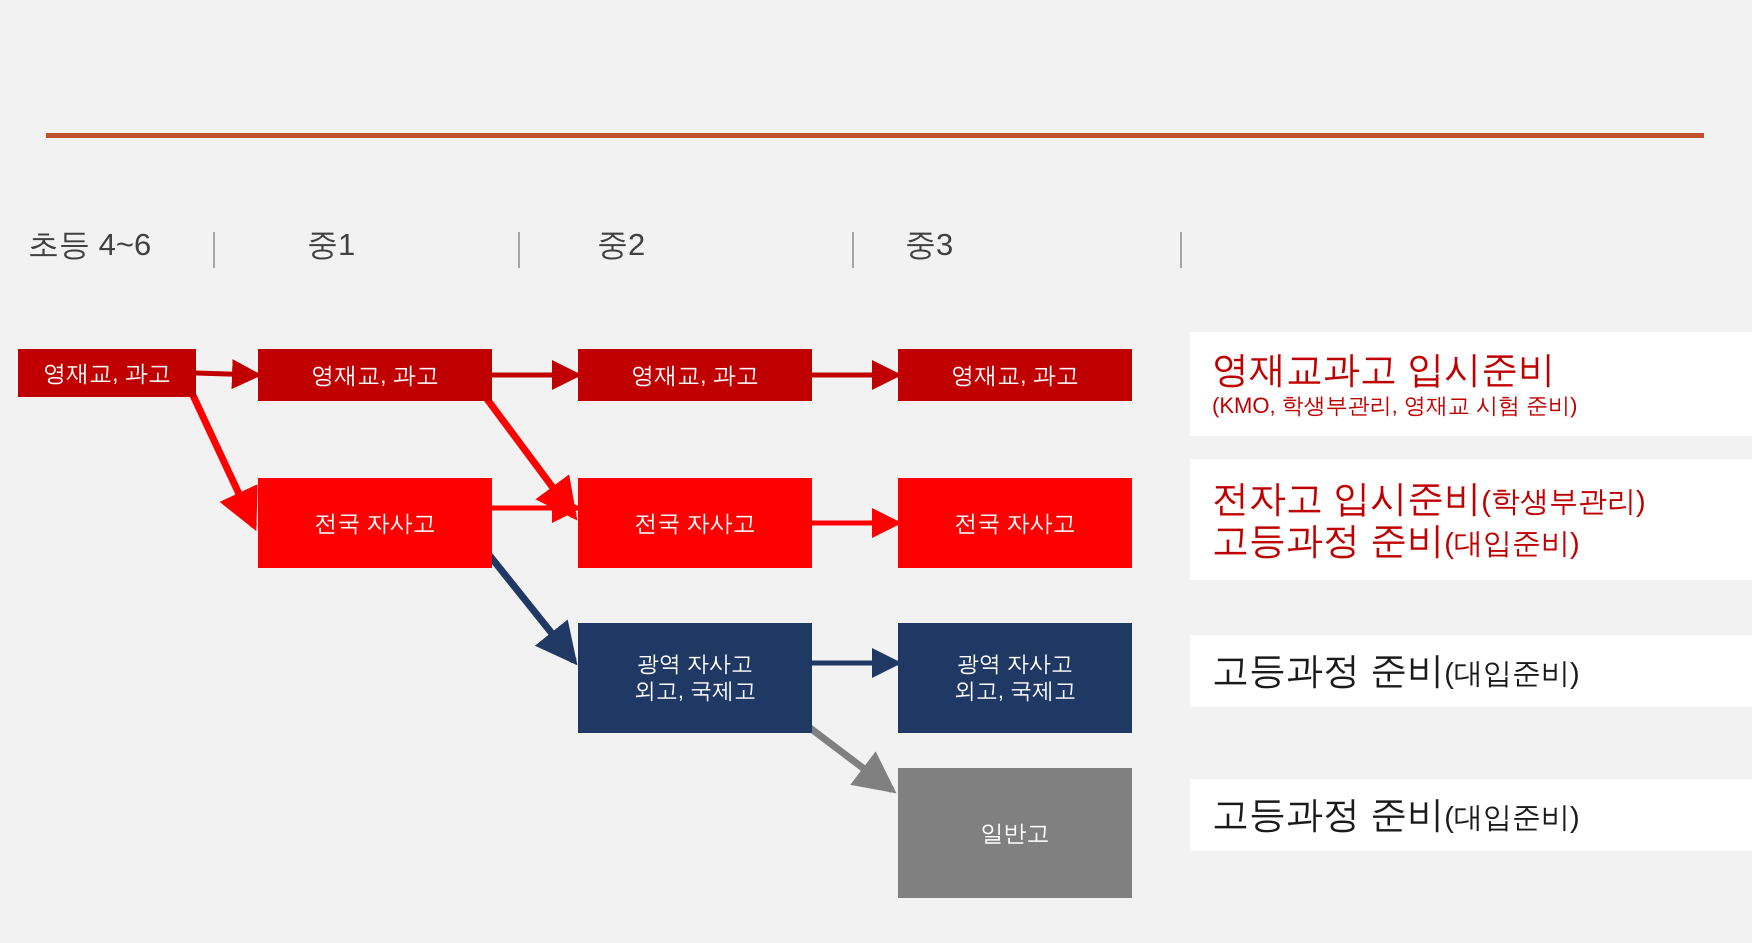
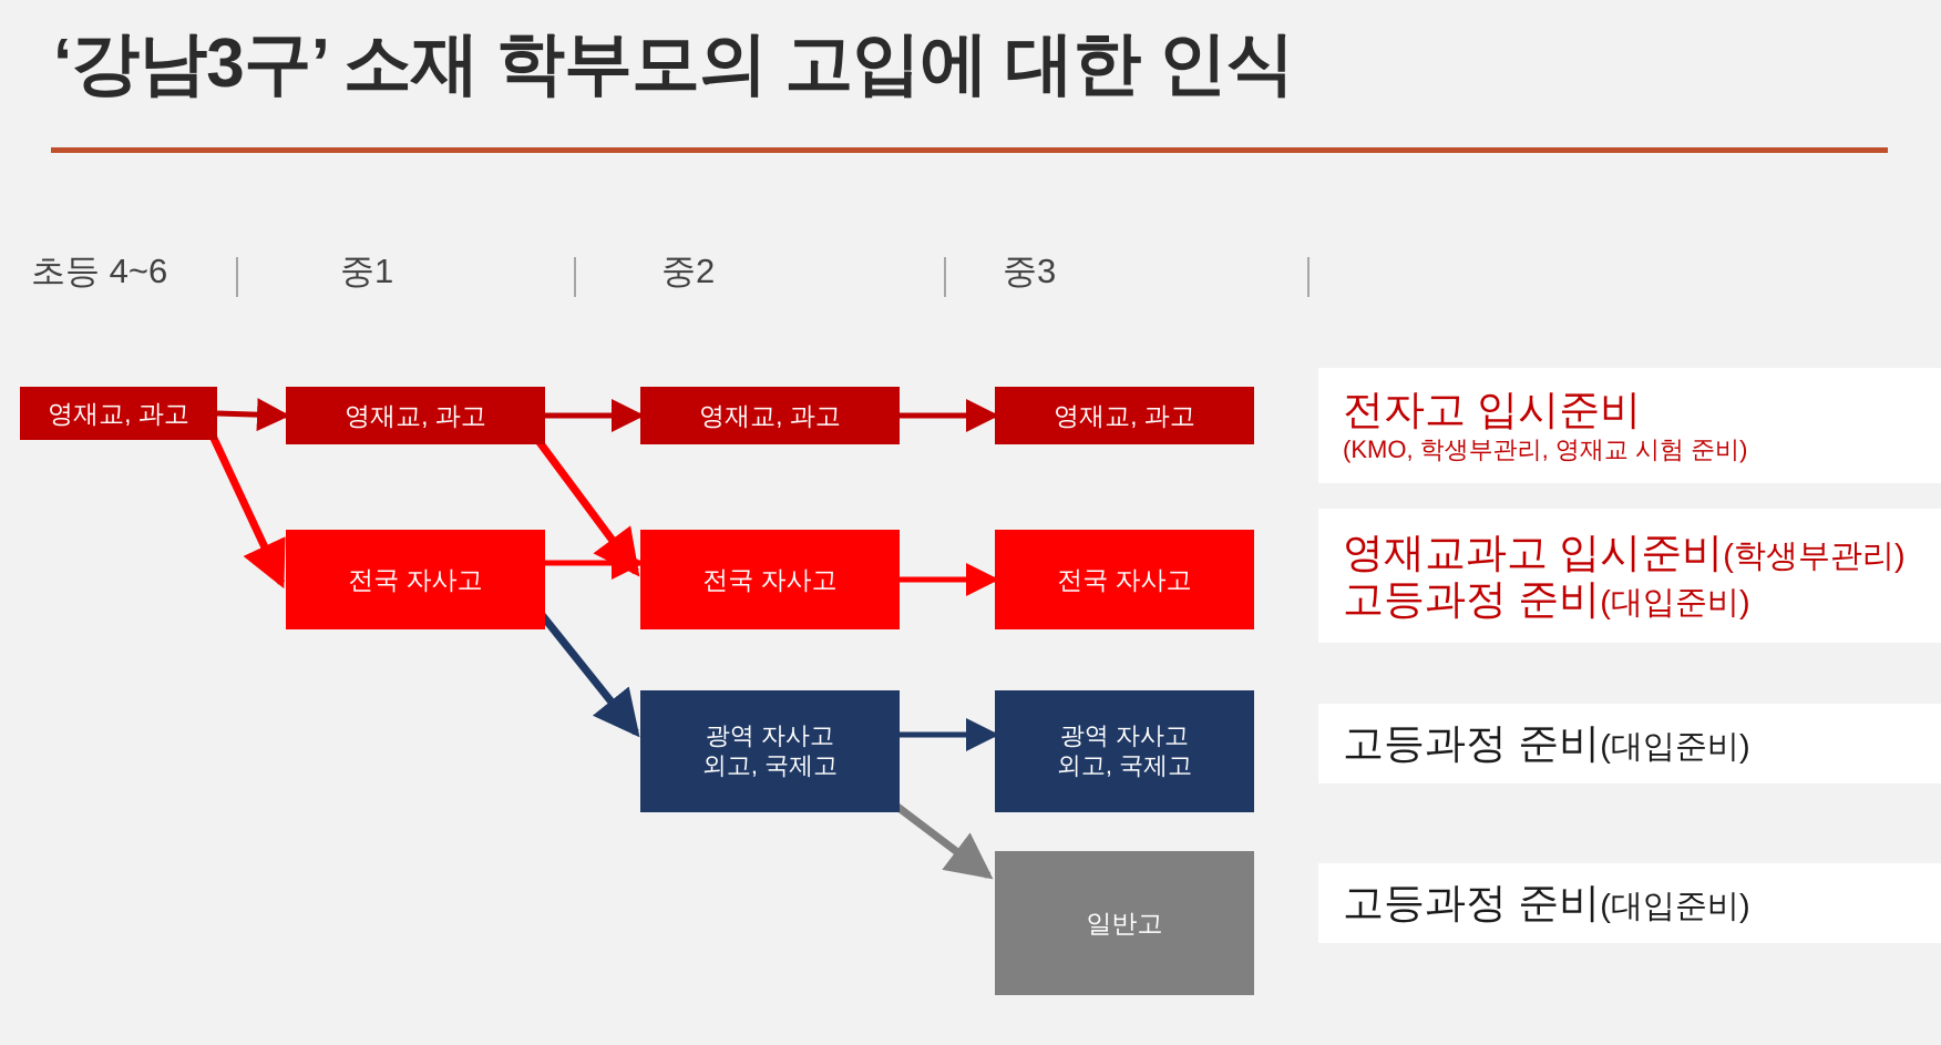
+ ‘강남3구’ 소재 학부모의 고입에 대한 인식
  초등 4~6
  중1
  중2
  중3
  영재교, 과고
  영재교, 과고
  영재교, 과고
  영재교, 과고
  전국 자사고
  전국 자사고
  전국 자사고
  광역 자사고
  외고, 국제고
  광역 자사고
  외고, 국제고
  일반고
- 영재교과고 입시준비
+ 전자고 입시준비
  (KMO, 학생부관리, 영재교 시험 준비)
- 전자고 입시준비(학생부관리)
+ 영재교과고 입시준비(학생부관리)
  고등과정 준비(대입준비)
  고등과정 준비(대입준비)
  고등과정 준비(대입준비)
